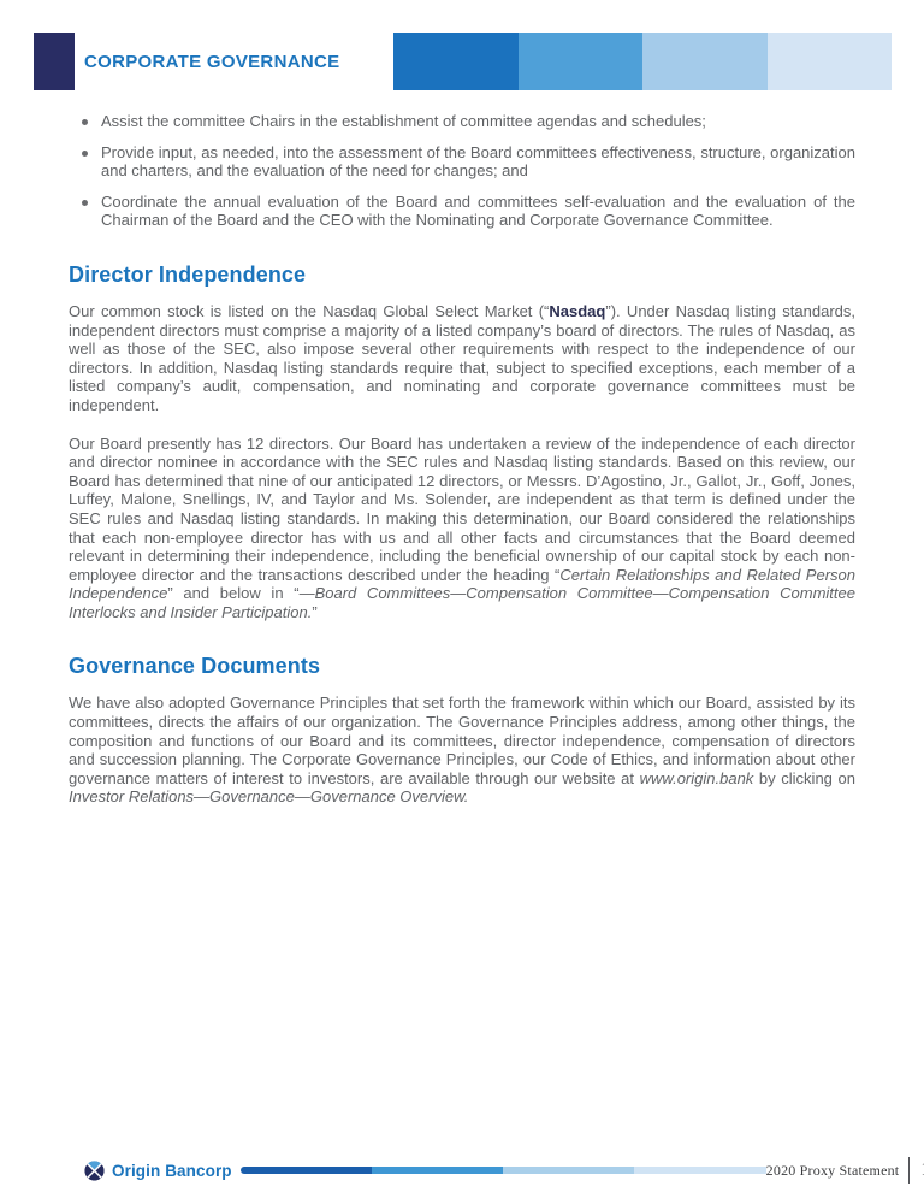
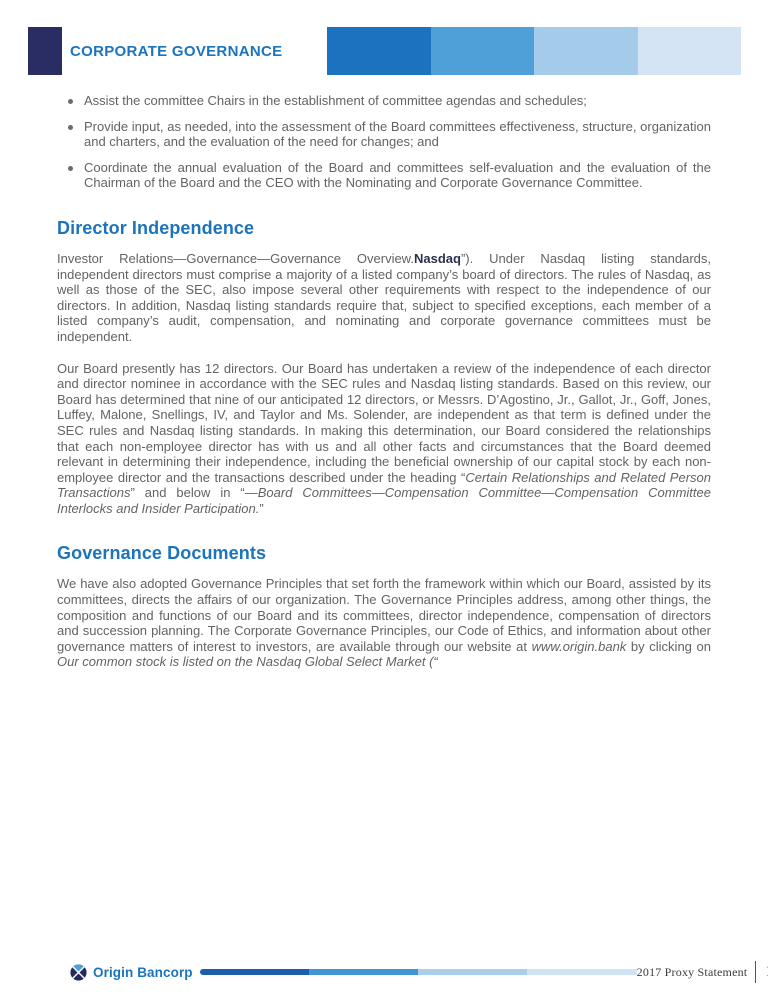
  CORPORATE GOVERNANCE
  Assist the committee Chairs in the establishment of committee agendas and schedules;
  Provide input, as needed, into the assessment of the Board committees effectiveness, structure, organization and charters, and the evaluation of the need for changes; and
  Coordinate the annual evaluation of the Board and committees self-evaluation and the evaluation of the Chairman of the Board and the CEO with the Nominating and Corporate Governance Committee.
  Director Independence
- Our common stock is listed on the Nasdaq Global Select Market (“Nasdaq”). Under Nasdaq listing standards, independent directors must comprise a majority of a listed company’s board of directors. The rules of Nasdaq, as well as those of the SEC, also impose several other requirements with respect to the independence of our directors. In addition, Nasdaq listing standards require that, subject to specified exceptions, each member of a listed company’s audit, compensation, and nominating and corporate governance committees must be independent.
+ Investor Relations—Governance—Governance Overview.Nasdaq”). Under Nasdaq listing standards, independent directors must comprise a majority of a listed company’s board of directors. The rules of Nasdaq, as well as those of the SEC, also impose several other requirements with respect to the independence of our directors. In addition, Nasdaq listing standards require that, subject to specified exceptions, each member of a listed company’s audit, compensation, and nominating and corporate governance committees must be independent.
- Our Board presently has 12 directors. Our Board has undertaken a review of the independence of each director and director nominee in accordance with the SEC rules and Nasdaq listing standards. Based on this review, our Board has determined that nine of our anticipated 12 directors, or Messrs. D’Agostino, Jr., Gallot, Jr., Goff, Jones, Luffey, Malone, Snellings, IV, and Taylor and Ms. Solender, are independent as that term is defined under the SEC rules and Nasdaq listing standards. In making this determination, our Board considered the relationships that each non-employee director has with us and all other facts and circumstances that the Board deemed relevant in determining their independence, including the beneficial ownership of our capital stock by each non-employee director and the transactions described under the heading “Certain Relationships and Related Person Independence” and below in “—Board Committees—Compensation Committee—Compensation Committee Interlocks and Insider Participation.”
+ Our Board presently has 12 directors. Our Board has undertaken a review of the independence of each director and director nominee in accordance with the SEC rules and Nasdaq listing standards. Based on this review, our Board has determined that nine of our anticipated 12 directors, or Messrs. D’Agostino, Jr., Gallot, Jr., Goff, Jones, Luffey, Malone, Snellings, IV, and Taylor and Ms. Solender, are independent as that term is defined under the SEC rules and Nasdaq listing standards. In making this determination, our Board considered the relationships that each non-employee director has with us and all other facts and circumstances that the Board deemed relevant in determining their independence, including the beneficial ownership of our capital stock by each non-employee director and the transactions described under the heading “Certain Relationships and Related Person Transactions” and below in “—Board Committees—Compensation Committee—Compensation Committee Interlocks and Insider Participation.”
  Governance Documents
- We have also adopted Governance Principles that set forth the framework within which our Board, assisted by its committees, directs the affairs of our organization. The Governance Principles address, among other things, the composition and functions of our Board and its committees, director independence, compensation of directors and succession planning. The Corporate Governance Principles, our Code of Ethics, and information about other governance matters of interest to investors, are available through our website at www.origin.bank by clicking on Investor Relations—Governance—Governance Overview.
+ We have also adopted Governance Principles that set forth the framework within which our Board, assisted by its committees, directs the affairs of our organization. The Governance Principles address, among other things, the composition and functions of our Board and its committees, director independence, compensation of directors and succession planning. The Corporate Governance Principles, our Code of Ethics, and information about other governance matters of interest to investors, are available through our website at www.origin.bank by clicking on Our common stock is listed on the Nasdaq Global Select Market (“
  Origin Bancorp
- 2020 Proxy Statement
+ 2017 Proxy Statement
